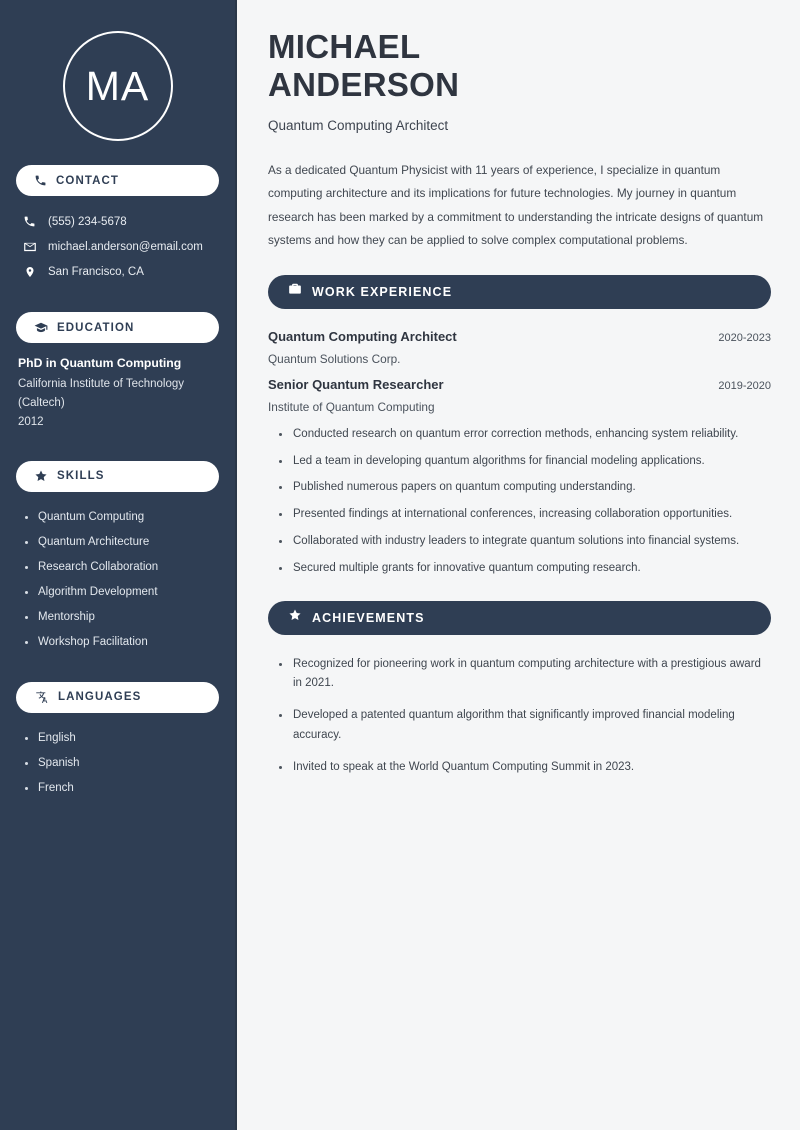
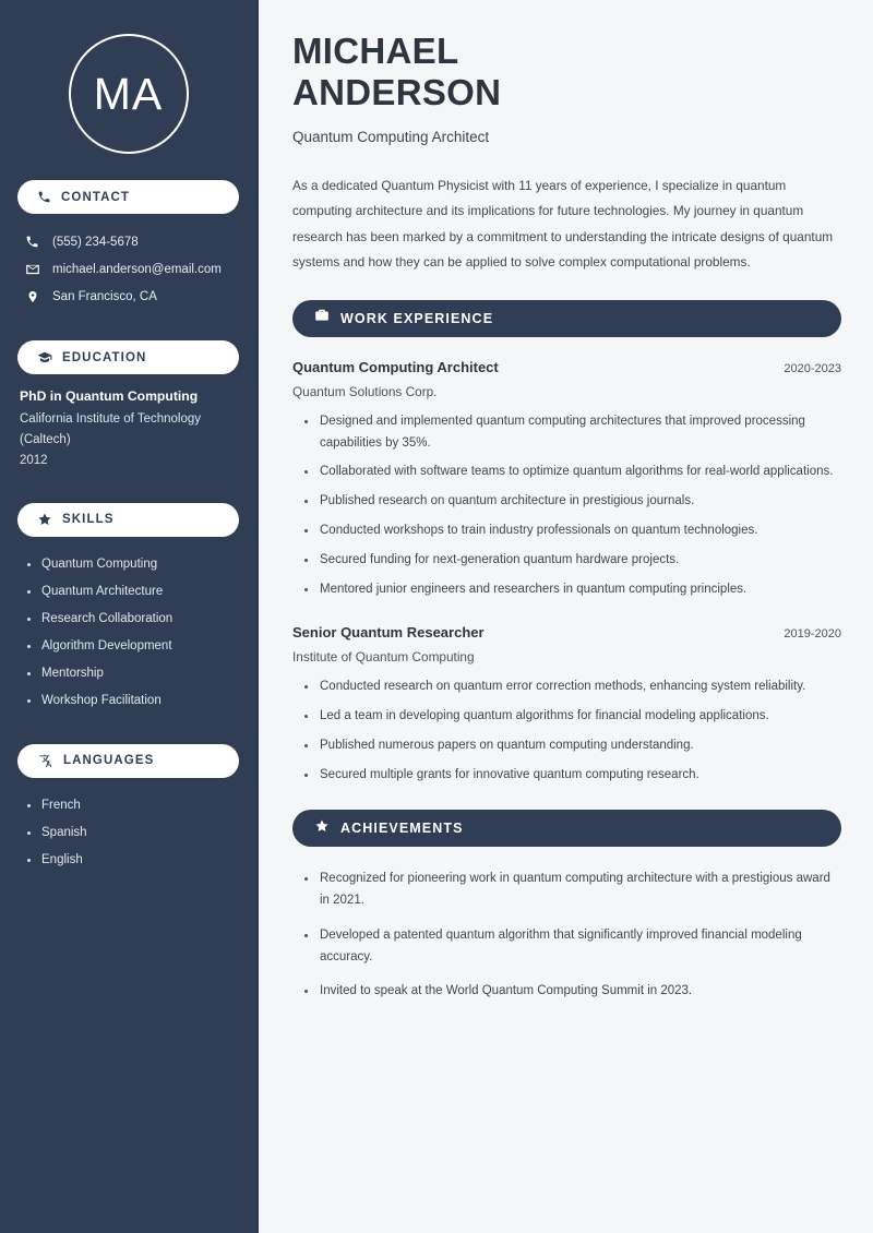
  MA
  CONTACT
  (555) 234-5678
  michael.anderson@email.com
  San Francisco, CA
  EDUCATION
  PhD in Quantum Computing
  California Institute of Technology (Caltech)
  2012
  SKILLS
  Quantum Computing
  Quantum Architecture
  Research Collaboration
  Algorithm Development
  Mentorship
  Workshop Facilitation
  LANGUAGES
- English
+ French
  Spanish
- French
+ English
  MICHAEL
  ANDERSON
  Quantum Computing Architect
  As a dedicated Quantum Physicist with 11 years of experience, I specialize in quantum computing architecture and its implications for future technologies. My journey in quantum research has been marked by a commitment to understanding the intricate designs of quantum systems and how they can be applied to solve complex computational problems.
  WORK EXPERIENCE
  Quantum Computing Architect
  2020-2023
  Quantum Solutions Corp.
+ Designed and implemented quantum computing architectures that improved processing capabilities by 35%.
+ Collaborated with software teams to optimize quantum algorithms for real-world applications.
+ Published research on quantum architecture in prestigious journals.
+ Conducted workshops to train industry professionals on quantum technologies.
+ Secured funding for next-generation quantum hardware projects.
+ Mentored junior engineers and researchers in quantum computing principles.
  Senior Quantum Researcher
  2019-2020
  Institute of Quantum Computing
  Conducted research on quantum error correction methods, enhancing system reliability.
  Led a team in developing quantum algorithms for financial modeling applications.
  Published numerous papers on quantum computing understanding.
- Presented findings at international conferences, increasing collaboration opportunities.
- Collaborated with industry leaders to integrate quantum solutions into financial systems.
  Secured multiple grants for innovative quantum computing research.
  ACHIEVEMENTS
  Recognized for pioneering work in quantum computing architecture with a prestigious award in 2021.
  Developed a patented quantum algorithm that significantly improved financial modeling accuracy.
  Invited to speak at the World Quantum Computing Summit in 2023.
